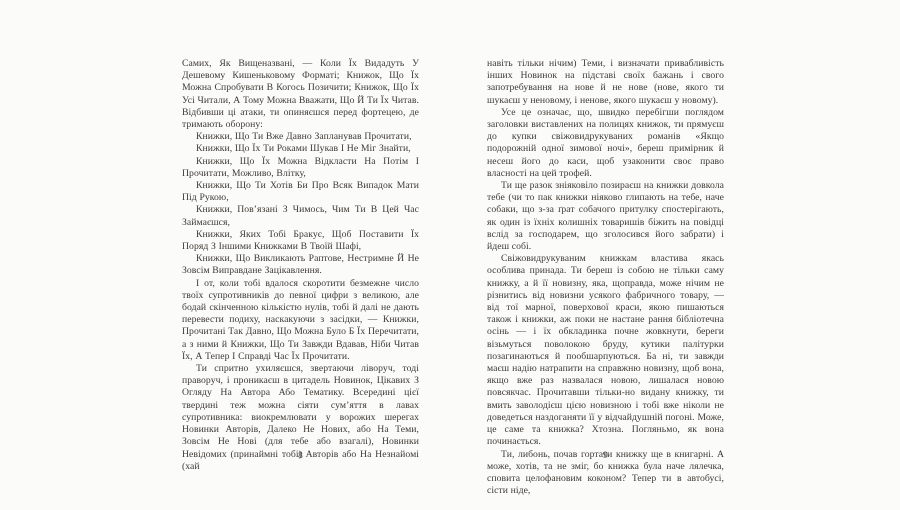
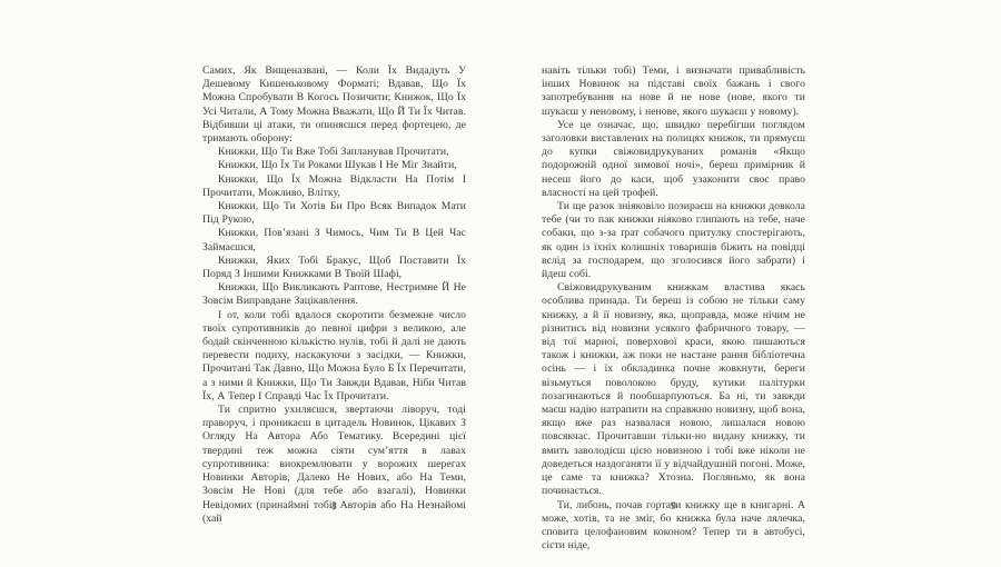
- Самих, Як Вищеназвані, — Коли Їх Видадуть У Дешевому Кишеньковому Форматі; Книжок, Що Їх Можна Спробувати В Когось Позичити; Книжок, Що Їх Усі Читали, А Тому Можна Вважати, Що Й Ти Їх Читав. Відбивши ці атаки, ти опиняєшся перед фортецею, де тримають оборону:
+ Самих, Як Вищеназвані, — Коли Їх Видадуть У Дешевому Кишеньковому Форматі; Вдавав, Що Їх Можна Спробувати В Когось Позичити; Книжок, Що Їх Усі Читали, А Тому Можна Вважати, Що Й Ти Їх Читав. Відбивши ці атаки, ти опиняєшся перед фортецею, де тримають оборону:
- Книжки, Що Ти Вже Давно Запланував Прочитати,
+ Книжки, Що Ти Вже Тобі Запланував Прочитати,
  Книжки, Що Їх Ти Роками Шукав І Не Міг Знайти,
  Книжки, Що Їх Можна Відкласти На Потім І Прочитати, Можливо, Влітку,
  Книжки, Що Ти Хотів Би Про Всяк Випадок Мати Під Рукою,
  Книжки, Пов’язані З Чимось, Чим Ти В Цей Час Займаєшся,
  Книжки, Яких Тобі Бракує, Щоб Поставити Їх Поряд З Іншими Книжками В Твоїй Шафі,
  Книжки, Що Викликають Раптове, Нестримне Й Не Зовсім Виправдане Зацікавлення.
  І от, коли тобі вдалося скоротити безмежне число твоїх супротивників до певної цифри з великою, але бодай скінченною кількістю нулів, тобі й далі не дають перевести подиху, наскакуючи з засідки, — Книжки, Прочитані Так Давно, Що Можна Було Б Їх Перечитати, а з ними й Книжки, Що Ти Завжди Вдавав, Ніби Читав Їх, А Тепер І Справді Час Їх Прочитати.
  Ти спритно ухиляєшся, звертаючи ліворуч, тоді праворуч, і проникаєш в цитадель Новинок, Цікавих З Огляду На Автора Або Тематику. Всередині цієї твердині теж можна сіяти сум’яття в лавах супротивника: виокремлювати у ворожих шерегах Новинки Авторів, Далеко Не Нових, або На Теми, Зовсім Не Нові (для тебе або взагалі), Новинки Невідомих (принаймні тобі) Авторів або На Незнайомі (хай
  8
- навіть тільки нічим) Теми, і визначати привабливість інших Новинок на підставі своїх бажань і свого запотребування на нове й не нове (нове, якого ти шукаєш у неновому, і ненове, якого шукаєш у новому).
+ навіть тільки тобі) Теми, і визначати привабливість інших Новинок на підставі своїх бажань і свого запотребування на нове й не нове (нове, якого ти шукаєш у неновому, і ненове, якого шукаєш у новому).
  Усе це означає, що, швидко перебігши поглядом заголовки виставлених на полицях книжок, ти прямуєш до купки свіжовидрукуваних романів «Якщо подорожній одної зимової ночі», береш примірник й несеш його до каси, щоб узаконити своє право власності на цей трофей.
  Ти ще разок зніяковіло позираєш на книжки довкола тебе (чи то пак книжки ніяково глипають на тебе, наче собаки, що з-за ґрат собачого притулку спостерігають, як один із їхніх колишніх товаришів біжить на повідці вслід за господарем, що зголосився його забрати) і йдеш собі.
  Свіжовидрукуваним книжкам властива якась особлива принада. Ти береш із собою не тільки саму книжку, а й її новизну, яка, щоправда, може нічим не різнитись від новизни усякого фабричного товару, — від тої марної, поверхової краси, якою пишаються також і книжки, аж поки не настане рання бібліотечна осінь — і їх обкладинка почне жовкнути, береги візьмуться поволокою бруду, кутики палітурки позагинаються й пообшарпуються. Ба ні, ти завжди маєш надію натрапити на справжню новизну, щоб вона, якщо вже раз назвалася новою, лишалася новою повсякчас. Прочитавши тільки-но видану книжку, ти вмить заволодієш цією новизною і тобі вже ніколи не доведеться наздоганяти її у відчайдушній погоні. Може, це саме та книжка? Хтозна. Погляньмо, як вона починається.
  Ти, либонь, почав гортати книжку ще в книгарні. А може, хотів, та не зміг, бо книжка була наче лялечка, сповита целофановим коконом? Тепер ти в автобусі, сісти ніде,
  9
